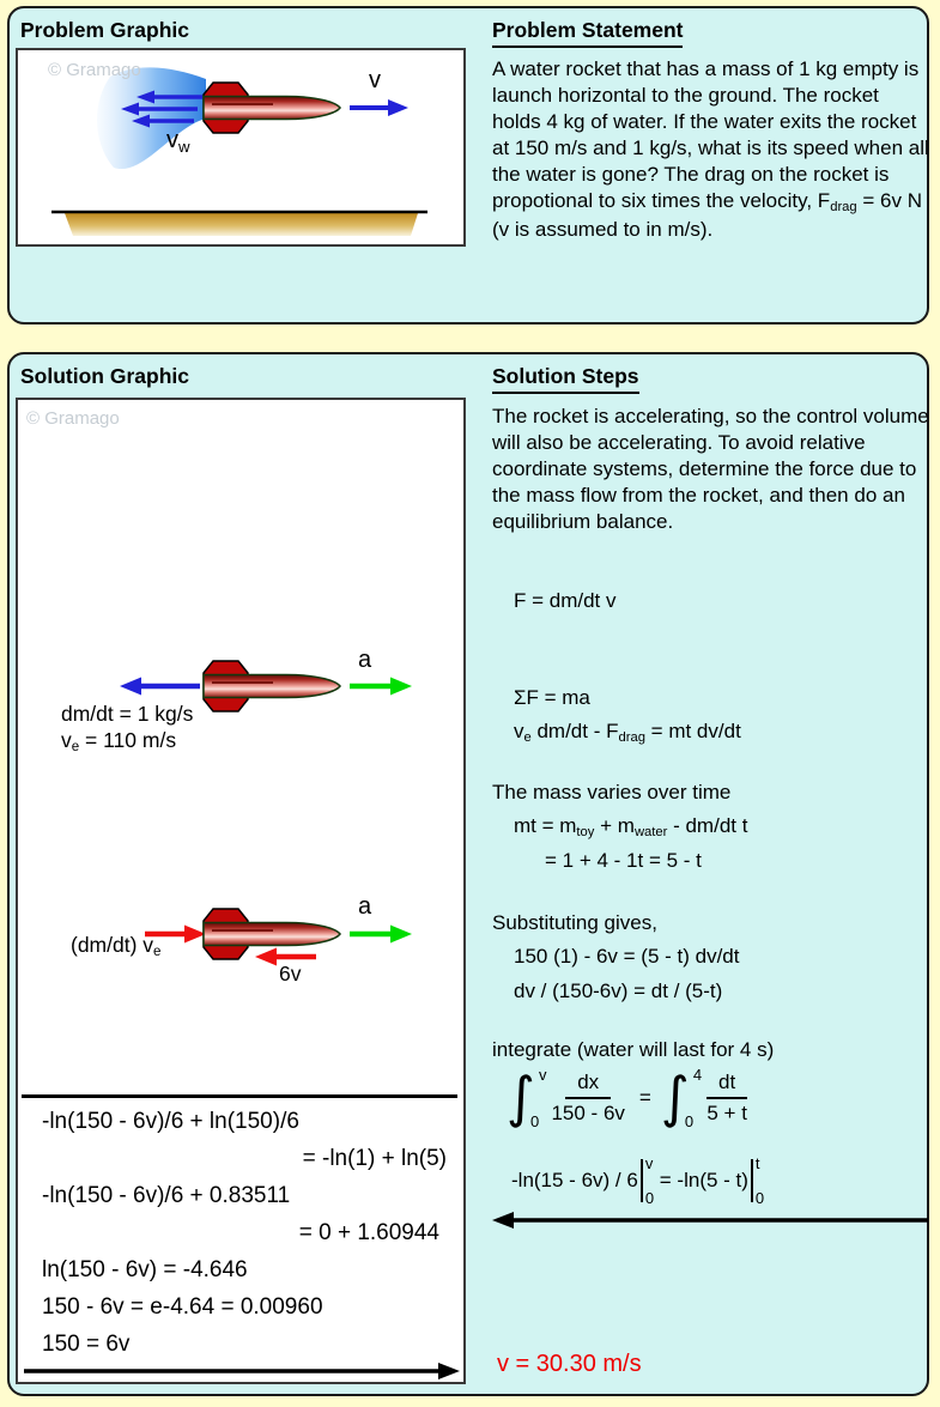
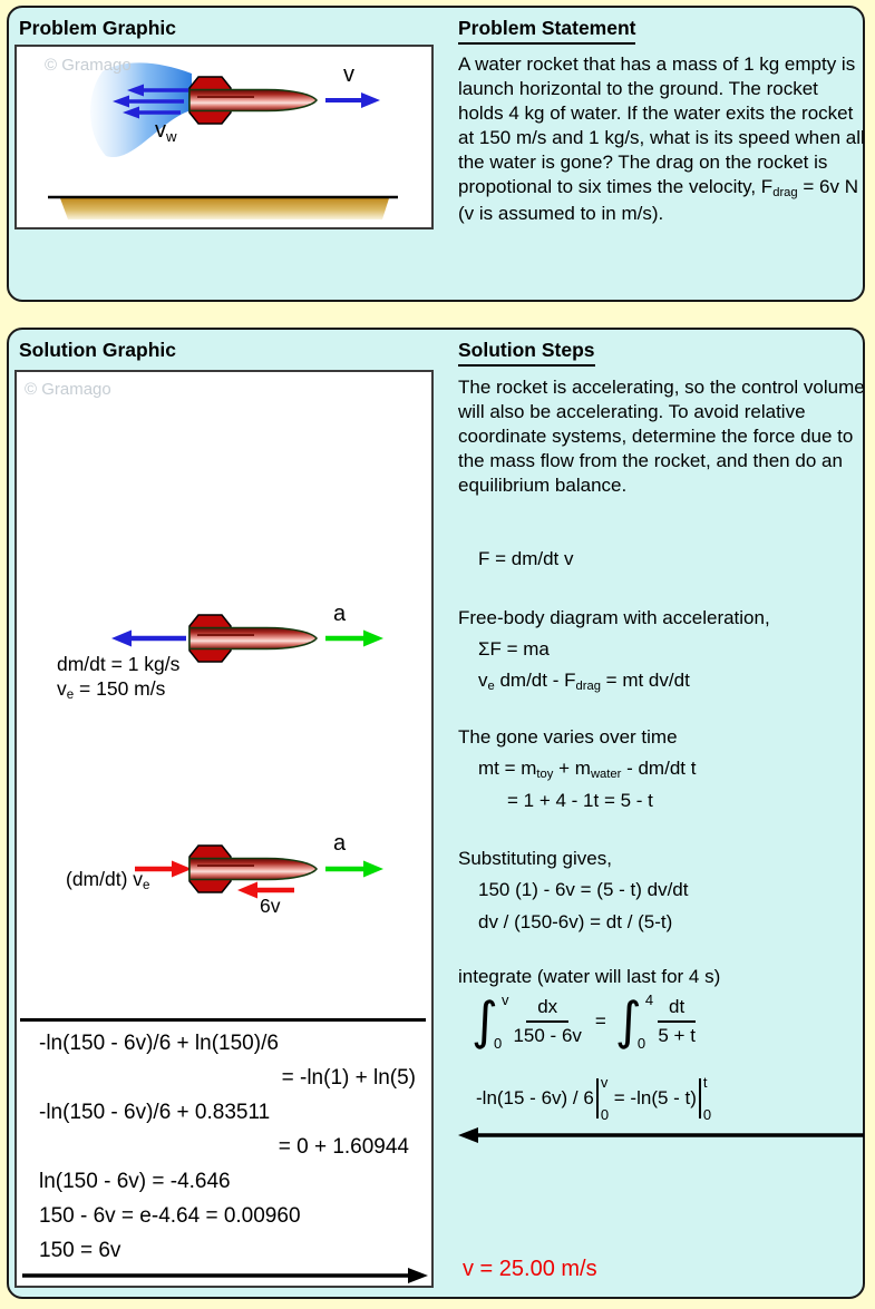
  Problem Graphic
  © Gramago
  v
  vw
  Problem Statement
  A water rocket that has a mass of 1 kg empty is launch horizontal to the ground. The rocket holds 4 kg of water. If the water exits the rocket at 150 m/s and 1 kg/s, what is its speed when all the water is gone? The drag on the rocket is propotional to six times the velocity, Fdrag = 6v N (v is assumed to in m/s).
  Solution Graphic
  © Gramago
  a
  dm/dt = 1 kg/s
- ve = 110 m/s
+ ve = 150 m/s
  a
  (dm/dt) ve
  6v
  -ln(150 - 6v)/6 + ln(150)/6
  = -ln(1) + ln(5)
  -ln(150 - 6v)/6 + 0.83511
  = 0 + 1.60944
  ln(150 - 6v) = -4.646
  150 - 6v = e-4.64 = 0.00960
  150 = 6v
  Solution Steps
  The rocket is accelerating, so the control volume will also be accelerating. To avoid relative coordinate systems, determine the force due to the mass flow from the rocket, and then do an equilibrium balance.
  F = dm/dt v
+ Free-body diagram with acceleration,
  ΣF = ma
  ve dm/dt - Fdrag = mt dv/dt
- The mass varies over time
+ The gone varies over time
  mt = mtoy + mwater - dm/dt t
  = 1 + 4 - 1t = 5 - t
  Substituting gives,
  150 (1) - 6v = (5 - t) dv/dt
  dv / (150-6v) = dt / (5-t)
  integrate (water will last for 4 s)
  ∫
  v
  0
  dx
  150 - 6v
  =
  ∫
  4
  0
  dt
  5 + t
  -ln(15 - 6v) / 6
  v
  0
  = -ln(5 - t)
  t
  0
- v = 30.30 m/s
+ v = 25.00 m/s
